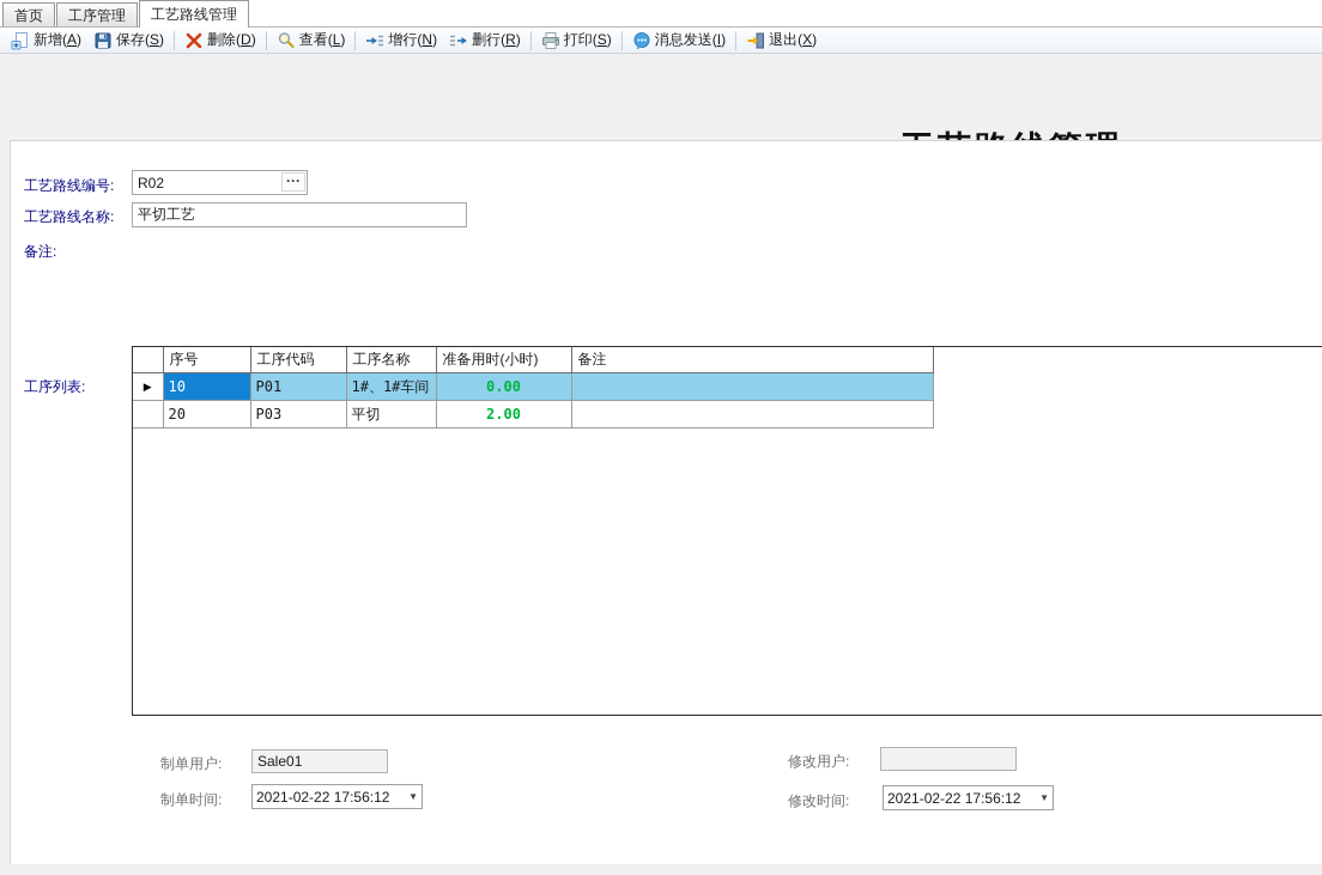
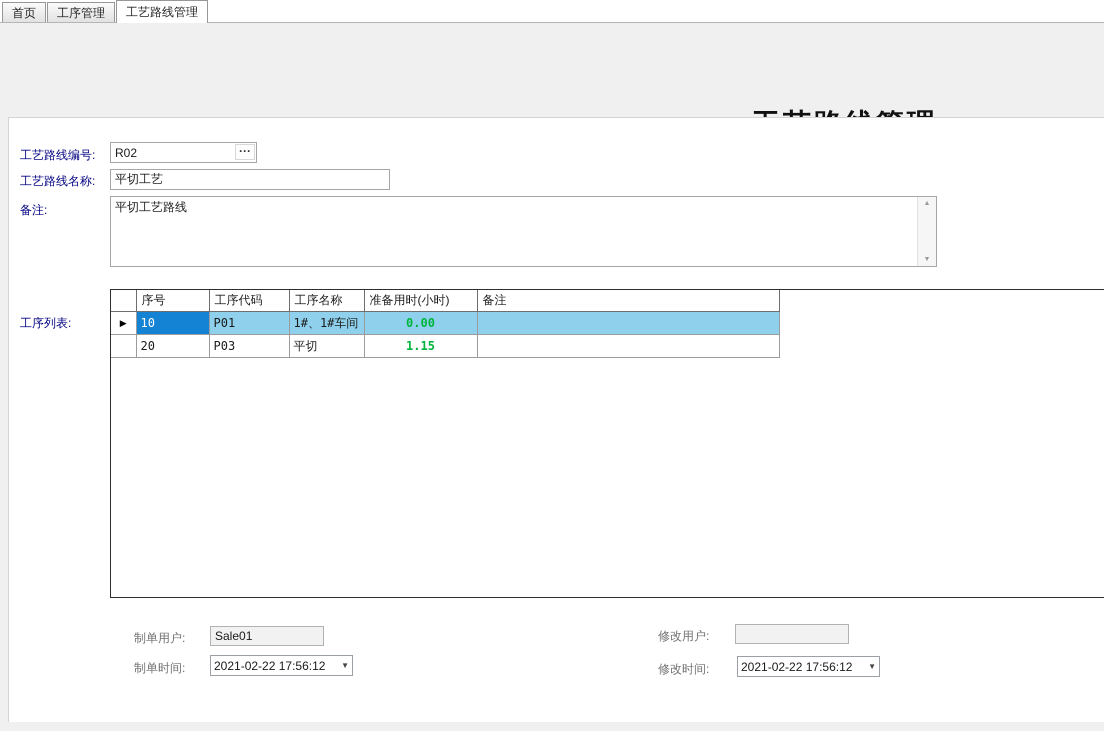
  首页
  工序管理
  工艺路线管理
- 新增(A)
- 保存(S)
- 删除(D)
- 查看(L)
- 增行(N)
- 删行(R)
- 打印(S)
- 消息发送(I)
- 退出(X)
  工艺路线编号:
  R02
  ···
  工艺路线名称:
  平切工艺
  备注:
+ 平切工艺路线
  工序列表:
  	序号	工序代码	工序名称	准备用时(小时)	备注
  ▶	10	P01	1#、1#车间	0.00
- 	20	P03	平切	2.00
+ 	20	P03	平切	1.15
  制单用户:
  Sale01
  制单时间:
  2021-02-22 17:56:12
  ▼
  修改用户:
  修改时间:
  2021-02-22 17:56:12
  ▼
